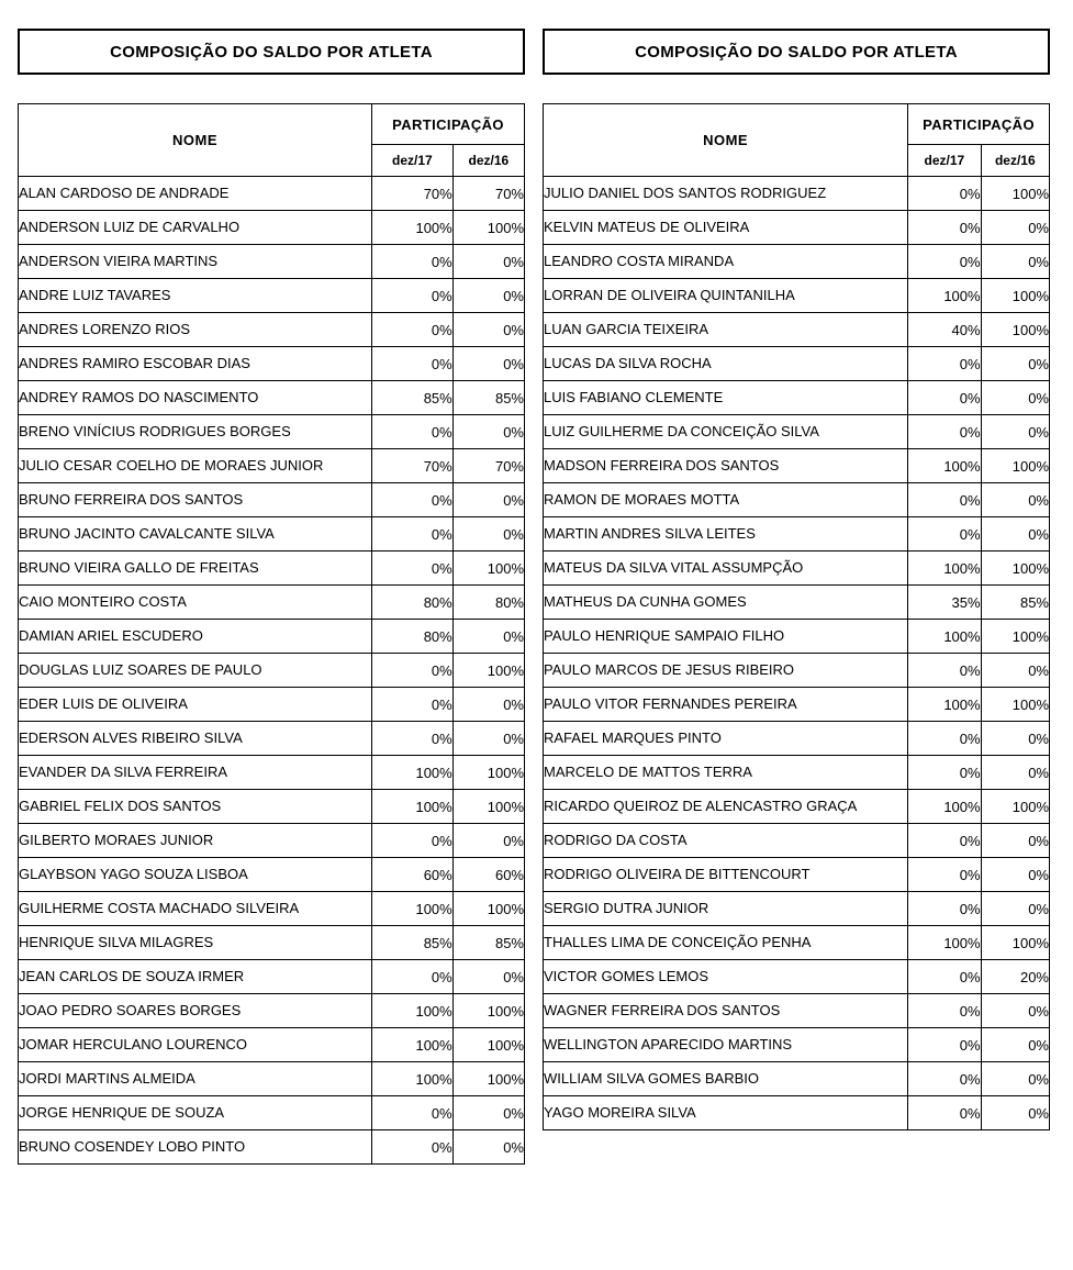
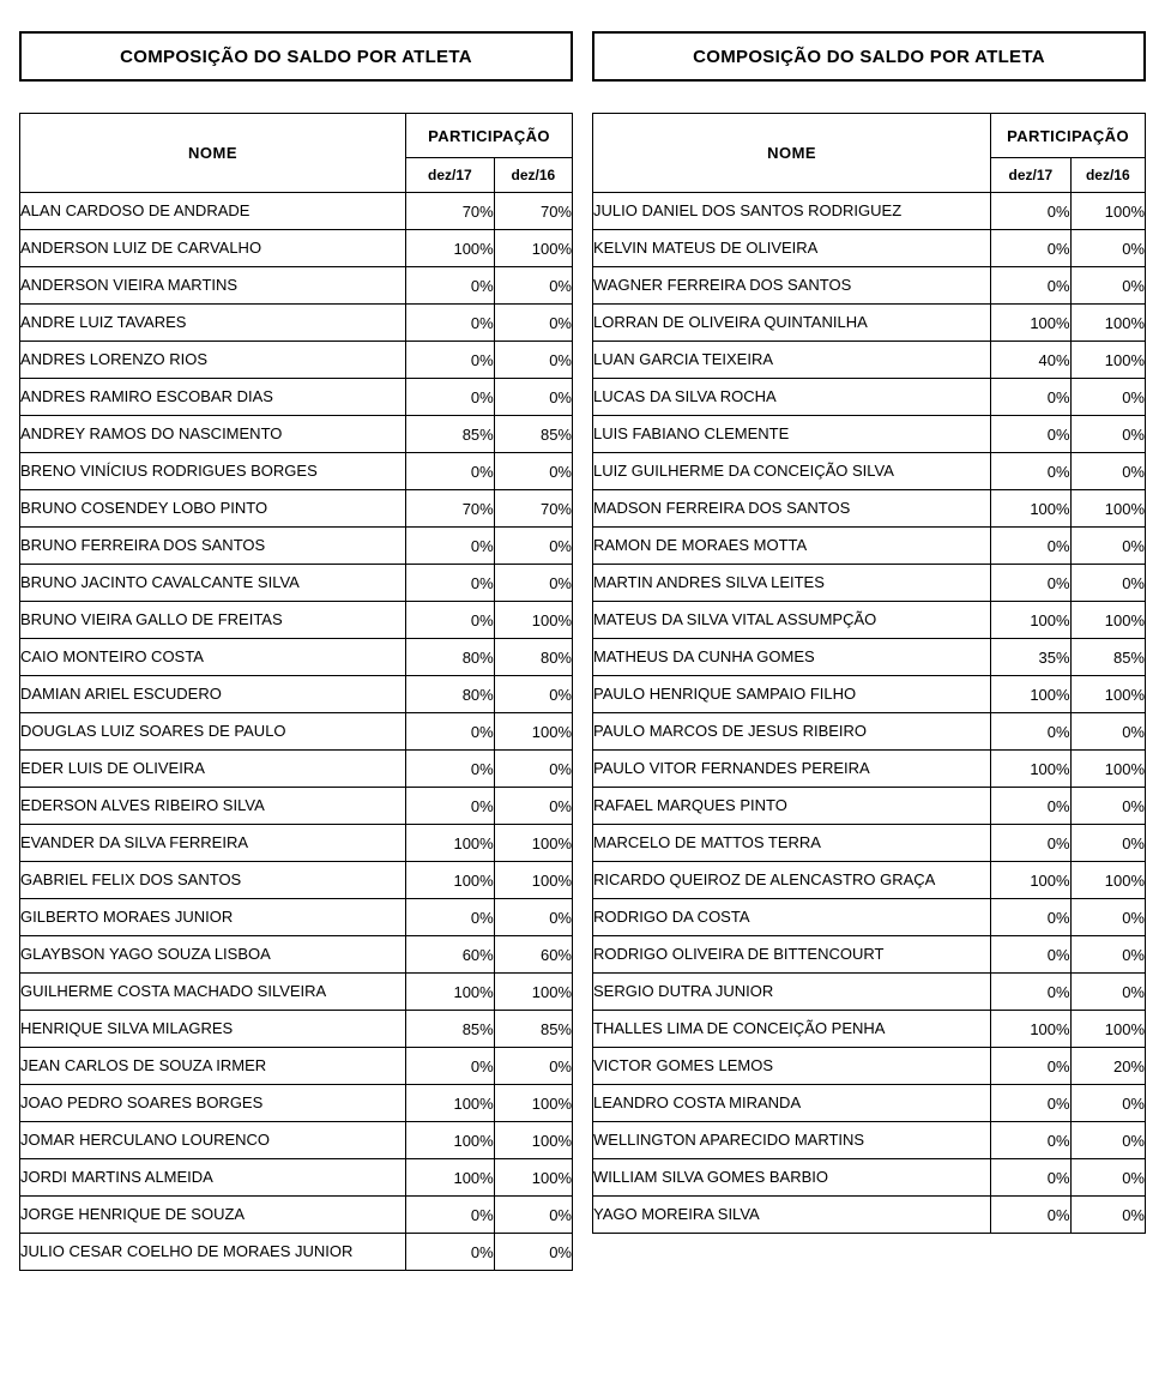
  COMPOSIÇÃO DO SALDO POR ATLETA
  NOME	PARTICIPAÇÃO
  dez/17	dez/16
  ALAN CARDOSO DE ANDRADE	70%	70%
  ANDERSON LUIZ DE CARVALHO	100%	100%
  ANDERSON VIEIRA MARTINS	0%	0%
  ANDRE LUIZ TAVARES	0%	0%
  ANDRES LORENZO RIOS	0%	0%
  ANDRES RAMIRO ESCOBAR DIAS	0%	0%
  ANDREY RAMOS DO NASCIMENTO	85%	85%
  BRENO VINÍCIUS RODRIGUES BORGES	0%	0%
- JULIO CESAR COELHO DE MORAES JUNIOR	70%	70%
+ BRUNO COSENDEY LOBO PINTO	70%	70%
  BRUNO FERREIRA DOS SANTOS	0%	0%
  BRUNO JACINTO CAVALCANTE SILVA	0%	0%
  BRUNO VIEIRA GALLO DE FREITAS	0%	100%
  CAIO MONTEIRO COSTA	80%	80%
  DAMIAN ARIEL ESCUDERO	80%	0%
  DOUGLAS LUIZ SOARES DE PAULO	0%	100%
  EDER LUIS DE OLIVEIRA	0%	0%
  EDERSON ALVES RIBEIRO SILVA	0%	0%
  EVANDER DA SILVA FERREIRA	100%	100%
  GABRIEL FELIX DOS SANTOS	100%	100%
  GILBERTO MORAES JUNIOR	0%	0%
  GLAYBSON YAGO SOUZA LISBOA	60%	60%
  GUILHERME COSTA MACHADO SILVEIRA	100%	100%
  HENRIQUE SILVA MILAGRES	85%	85%
  JEAN CARLOS DE SOUZA IRMER	0%	0%
  JOAO PEDRO SOARES BORGES	100%	100%
  JOMAR HERCULANO LOURENCO	100%	100%
  JORDI MARTINS ALMEIDA	100%	100%
  JORGE HENRIQUE DE SOUZA	0%	0%
- BRUNO COSENDEY LOBO PINTO	0%	0%
+ JULIO CESAR COELHO DE MORAES JUNIOR	0%	0%
  COMPOSIÇÃO DO SALDO POR ATLETA
  NOME	PARTICIPAÇÃO
  dez/17	dez/16
  JULIO DANIEL DOS SANTOS RODRIGUEZ	0%	100%
  KELVIN MATEUS DE OLIVEIRA	0%	0%
- LEANDRO COSTA MIRANDA	0%	0%
+ WAGNER FERREIRA DOS SANTOS	0%	0%
  LORRAN DE OLIVEIRA QUINTANILHA	100%	100%
  LUAN GARCIA TEIXEIRA	40%	100%
  LUCAS DA SILVA ROCHA	0%	0%
  LUIS FABIANO CLEMENTE	0%	0%
  LUIZ GUILHERME DA CONCEIÇÃO SILVA	0%	0%
  MADSON FERREIRA DOS SANTOS	100%	100%
  RAMON DE MORAES MOTTA	0%	0%
  MARTIN ANDRES SILVA LEITES	0%	0%
  MATEUS DA SILVA VITAL ASSUMPÇÃO	100%	100%
  MATHEUS DA CUNHA GOMES	35%	85%
  PAULO HENRIQUE SAMPAIO FILHO	100%	100%
  PAULO MARCOS DE JESUS RIBEIRO	0%	0%
  PAULO VITOR FERNANDES PEREIRA	100%	100%
  RAFAEL MARQUES PINTO	0%	0%
  MARCELO DE MATTOS TERRA	0%	0%
  RICARDO QUEIROZ DE ALENCASTRO GRAÇA	100%	100%
  RODRIGO DA COSTA	0%	0%
  RODRIGO OLIVEIRA DE BITTENCOURT	0%	0%
  SERGIO DUTRA JUNIOR	0%	0%
  THALLES LIMA DE CONCEIÇÃO PENHA	100%	100%
  VICTOR GOMES LEMOS	0%	20%
- WAGNER FERREIRA DOS SANTOS	0%	0%
+ LEANDRO COSTA MIRANDA	0%	0%
  WELLINGTON APARECIDO MARTINS	0%	0%
  WILLIAM SILVA GOMES BARBIO	0%	0%
  YAGO MOREIRA SILVA	0%	0%
